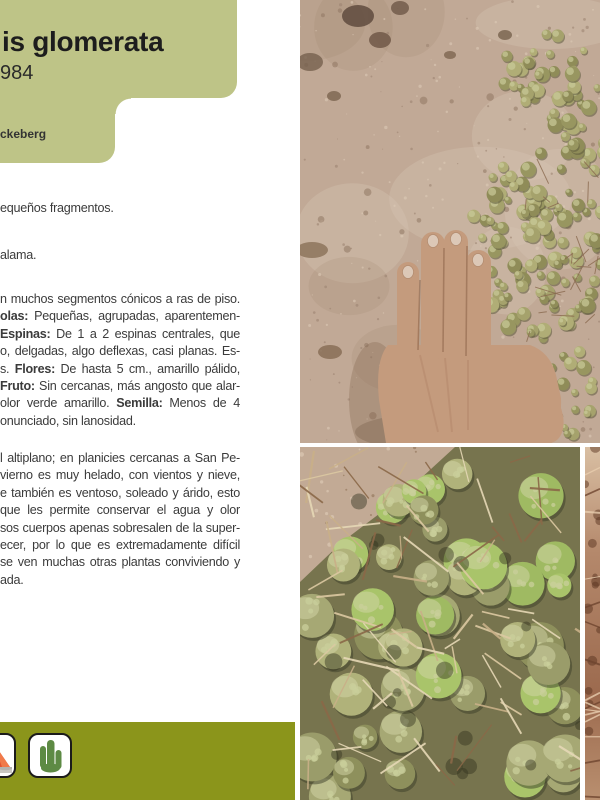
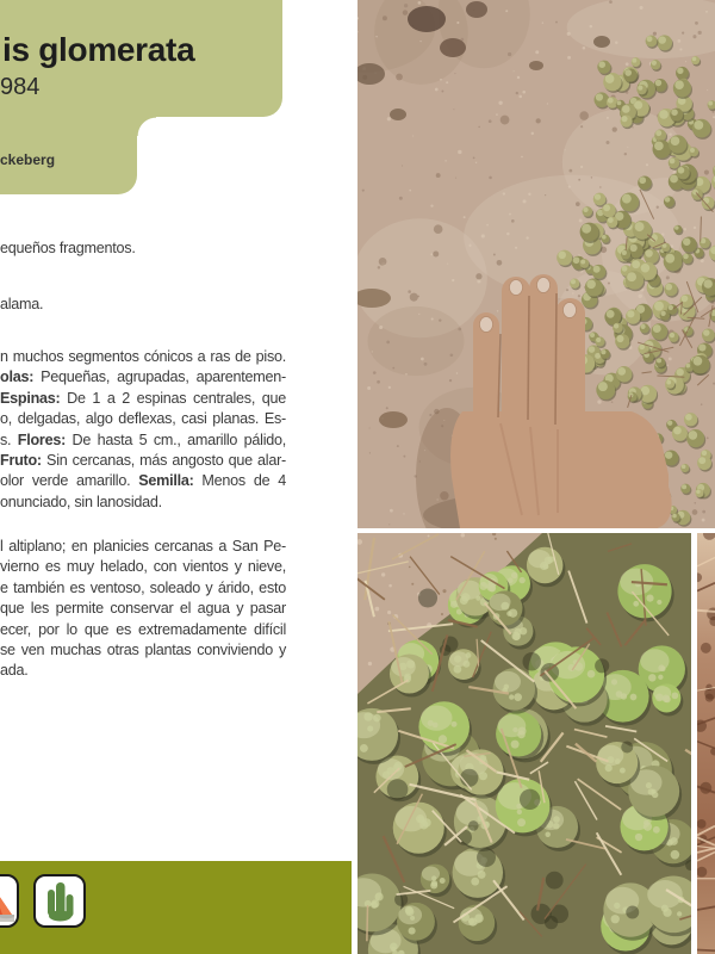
  is glomerata
  984
  ckeberg
  equeños fragmentos.
  alama.
  n muchos segmentos cónicos a ras de piso.
  olas: Pequeñas, agrupadas, aparentemen-
  Espinas: De 1 a 2 espinas centrales, que
  o, delgadas, algo deflexas, casi planas. Es-
  s. Flores: De hasta 5 cm., amarillo pálido,
  Fruto: Sin cercanas, más angosto que alar-
  olor verde amarillo. Semilla: Menos de 4
  onunciado, sin lanosidad.
  l altiplano; en planicies cercanas a San Pe-
  vierno es muy helado, con vientos y nieve,
  e también es ventoso, soleado y árido, esto
- que les permite conservar el agua y olor
+ que les permite conservar el agua y pasar
- sos cuerpos apenas sobresalen de la super-
  ecer, por lo que es extremadamente difícil
  se ven muchas otras plantas conviviendo y
  ada.
